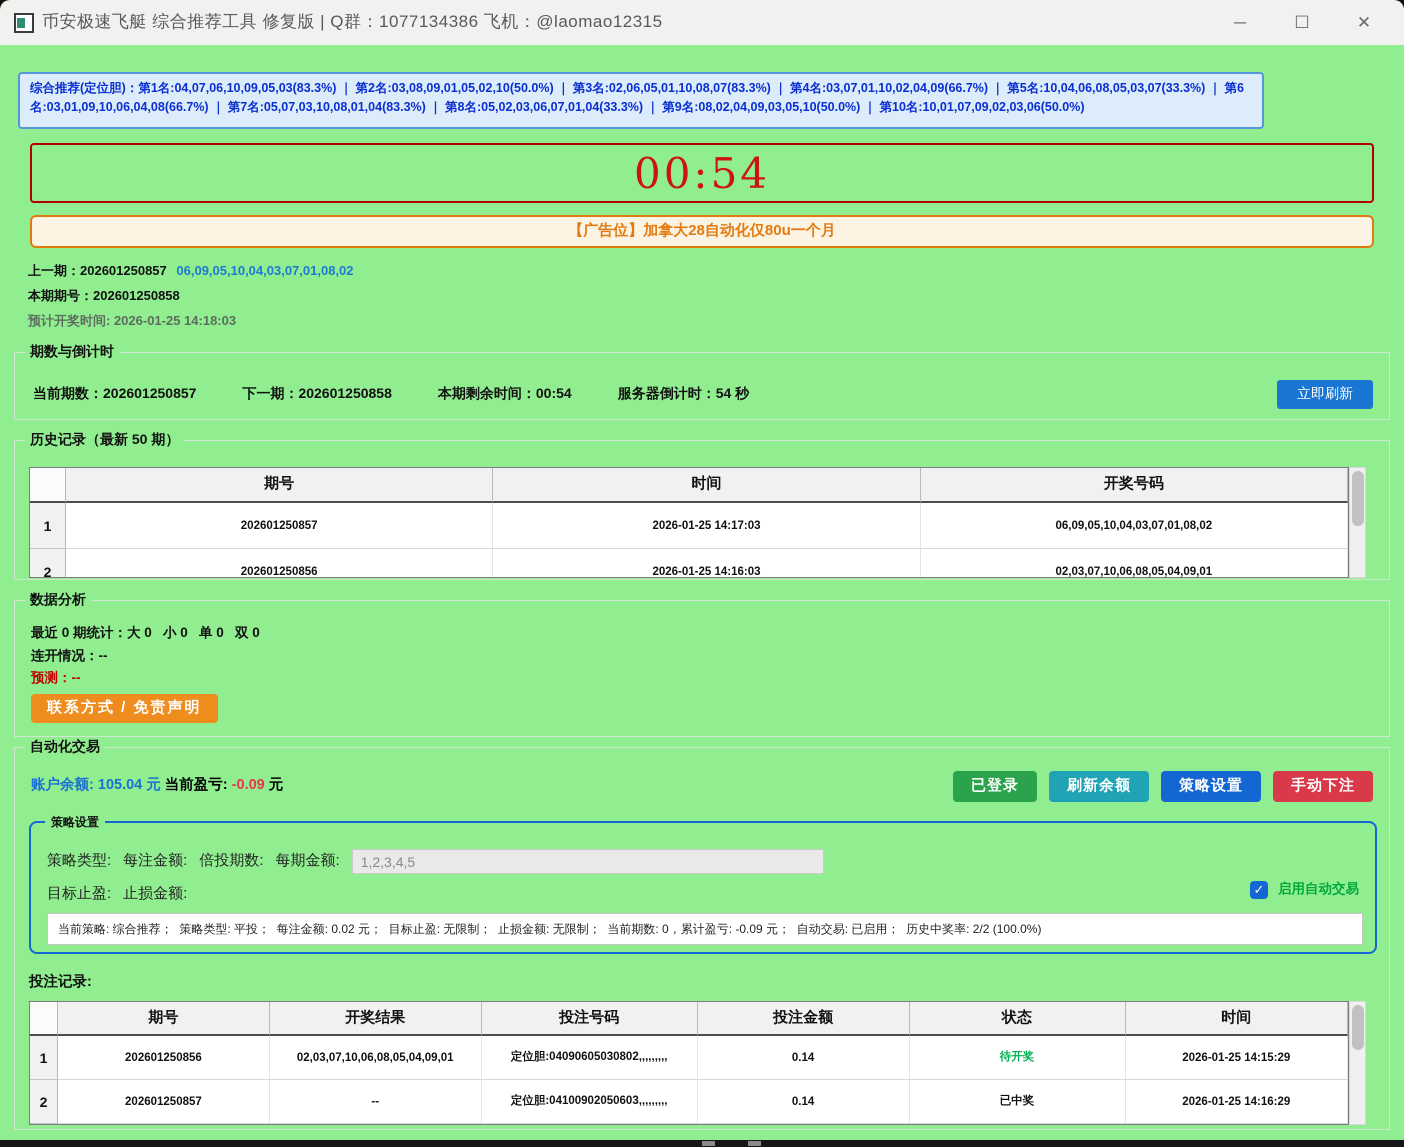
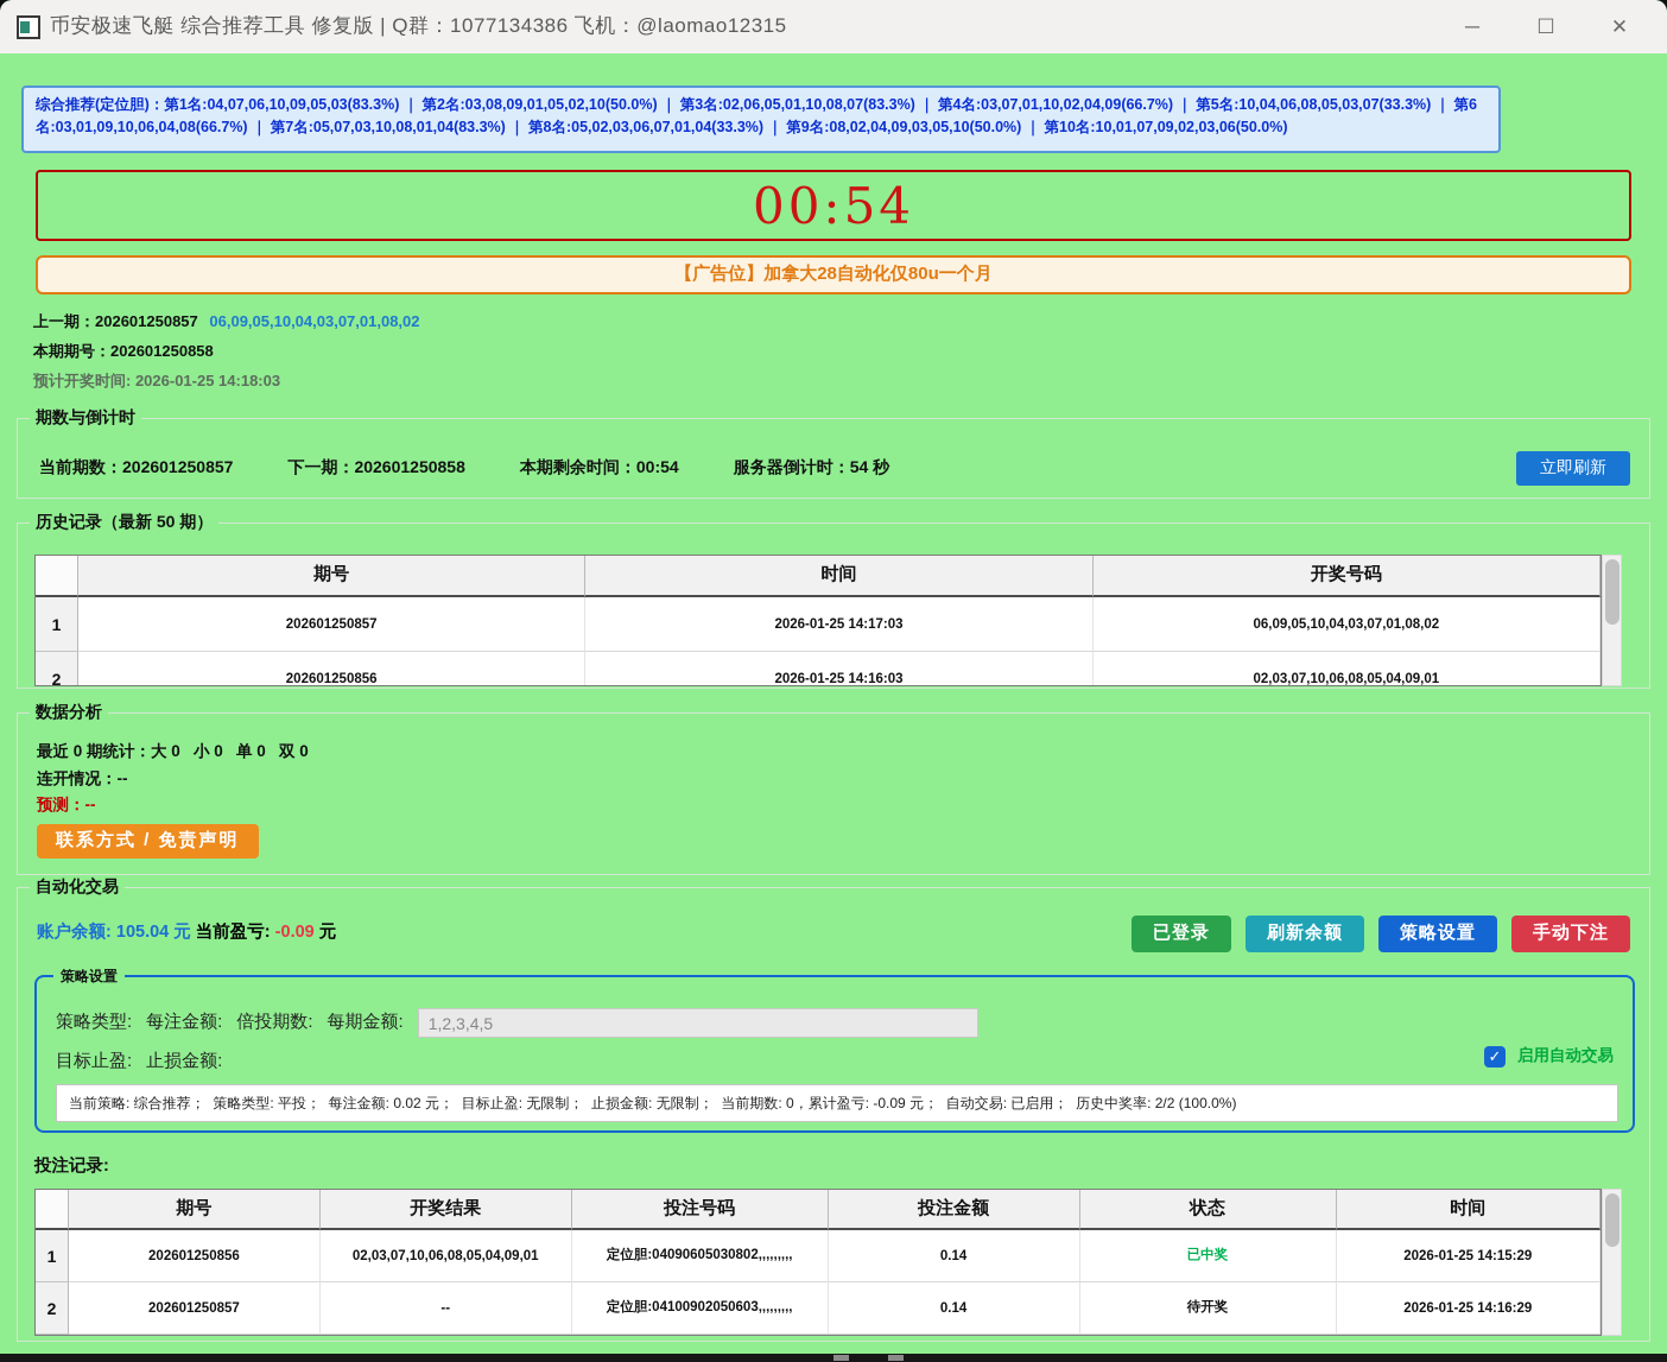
  币安极速飞艇 综合推荐工具 修复版 | Q群：1077134386 飞机：@laomao12315
  ─
  ☐
  ✕
  综合推荐(定位胆)：第1名:04,07,06,10,09,05,03(83.3%) ｜ 第2名:03,08,09,01,05,02,10(50.0%) ｜ 第3名:02,06,05,01,10,08,07(83.3%) ｜ 第4名:03,07,01,10,02,04,09(66.7%) ｜ 第5名:10,04,06,08,05,03,07(33.3%) ｜ 第6名:03,01,09,10,06,04,08(66.7%) ｜ 第7名:05,07,03,10,08,01,04(83.3%) ｜ 第8名:05,02,03,06,07,01,04(33.3%) ｜ 第9名:08,02,04,09,03,05,10(50.0%) ｜ 第10名:10,01,07,09,02,03,06(50.0%)
  00:54
  【广告位】加拿大28自动化仅80u一个月
  上一期：202601250857 06,09,05,10,04,03,07,01,08,02
  本期期号：202601250858
  预计开奖时间: 2026-01-25 14:18:03
  期数与倒计时
  当前期数：202601250857
  下一期：202601250858
  本期剩余时间：00:54
  服务器倒计时：54 秒
  立即刷新
  历史记录（最新 50 期）
  期号
  时间
  开奖号码
  1
  202601250857
  2026-01-25 14:17:03
  06,09,05,10,04,03,07,01,08,02
  2
  202601250856
  2026-01-25 14:16:03
  02,03,07,10,06,08,05,04,09,01
  数据分析
  最近 0 期统计：大 0 小 0 单 0 双 0
  连开情况：--
  预测：--
  联系方式 / 免责声明
  自动化交易
  账户余额: 105.04 元 当前盈亏: -0.09 元
  已登录
  刷新余额
  策略设置
  手动下注
  策略设置
  策略类型:
  每注金额:
  倍投期数:
  每期金额:
  1,2,3,4,5
  目标止盈:
  止损金额:
  ✓
  启用自动交易
  当前策略: 综合推荐； 策略类型: 平投； 每注金额: 0.02 元； 目标止盈: 无限制； 止损金额: 无限制； 当前期数: 0，累计盈亏: -0.09 元； 自动交易: 已启用； 历史中奖率: 2/2 (100.0%)
  投注记录:
  期号
  开奖结果
  投注号码
  投注金额
  状态
  时间
  1
  202601250856
  02,03,07,10,06,08,05,04,09,01
  定位胆:04090605030802,,,,,,,,,
  0.14
- 待开奖
+ 已中奖
  2026-01-25 14:15:29
  2
  202601250857
  --
  定位胆:04100902050603,,,,,,,,,
  0.14
- 已中奖
+ 待开奖
  2026-01-25 14:16:29
